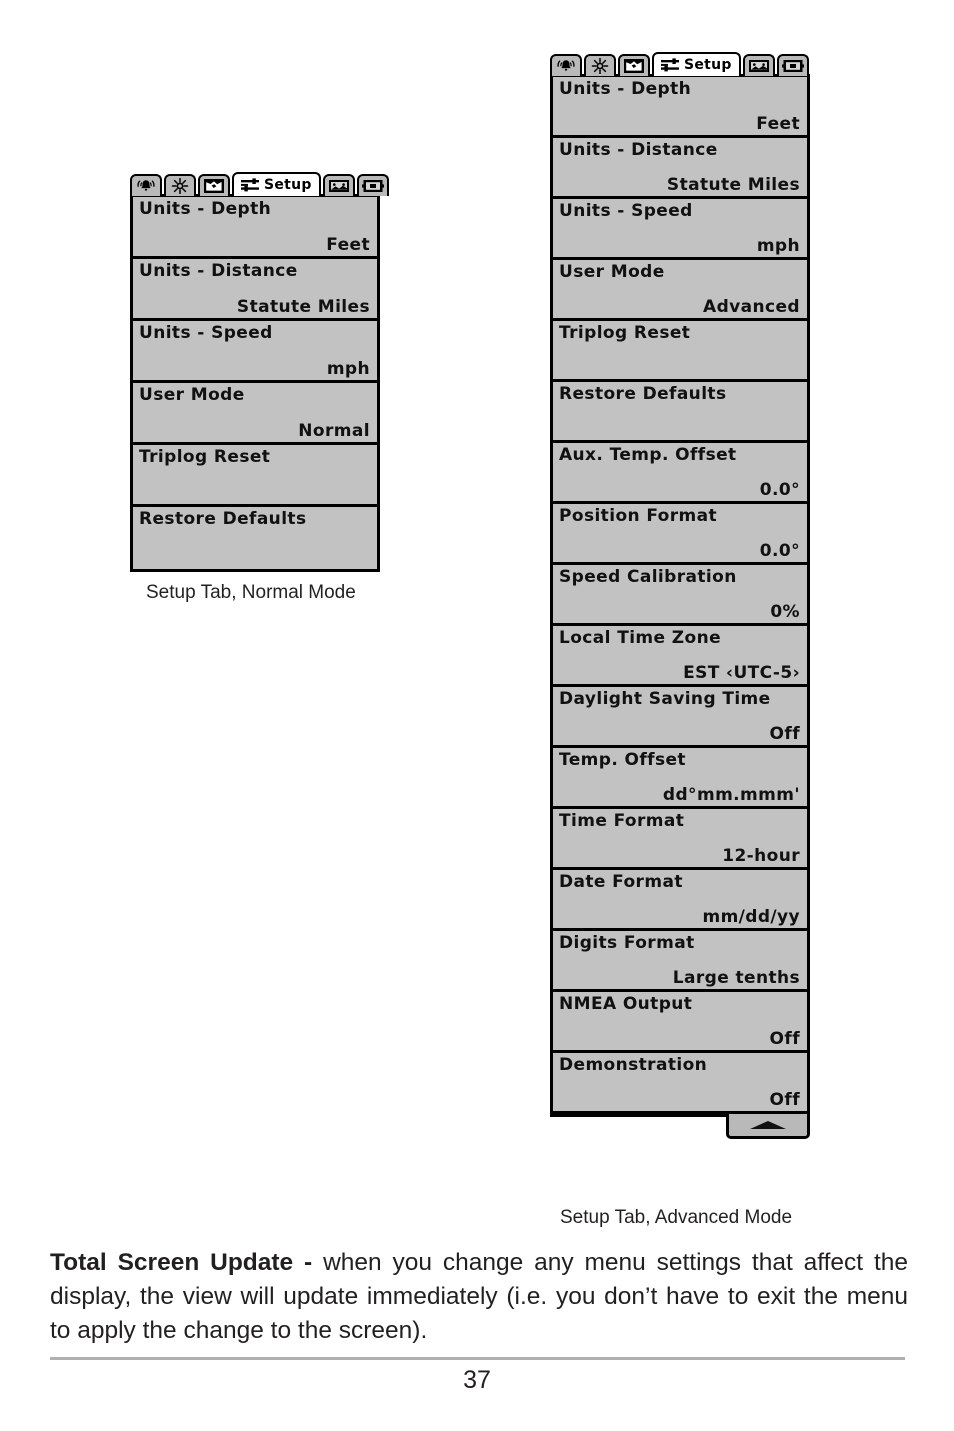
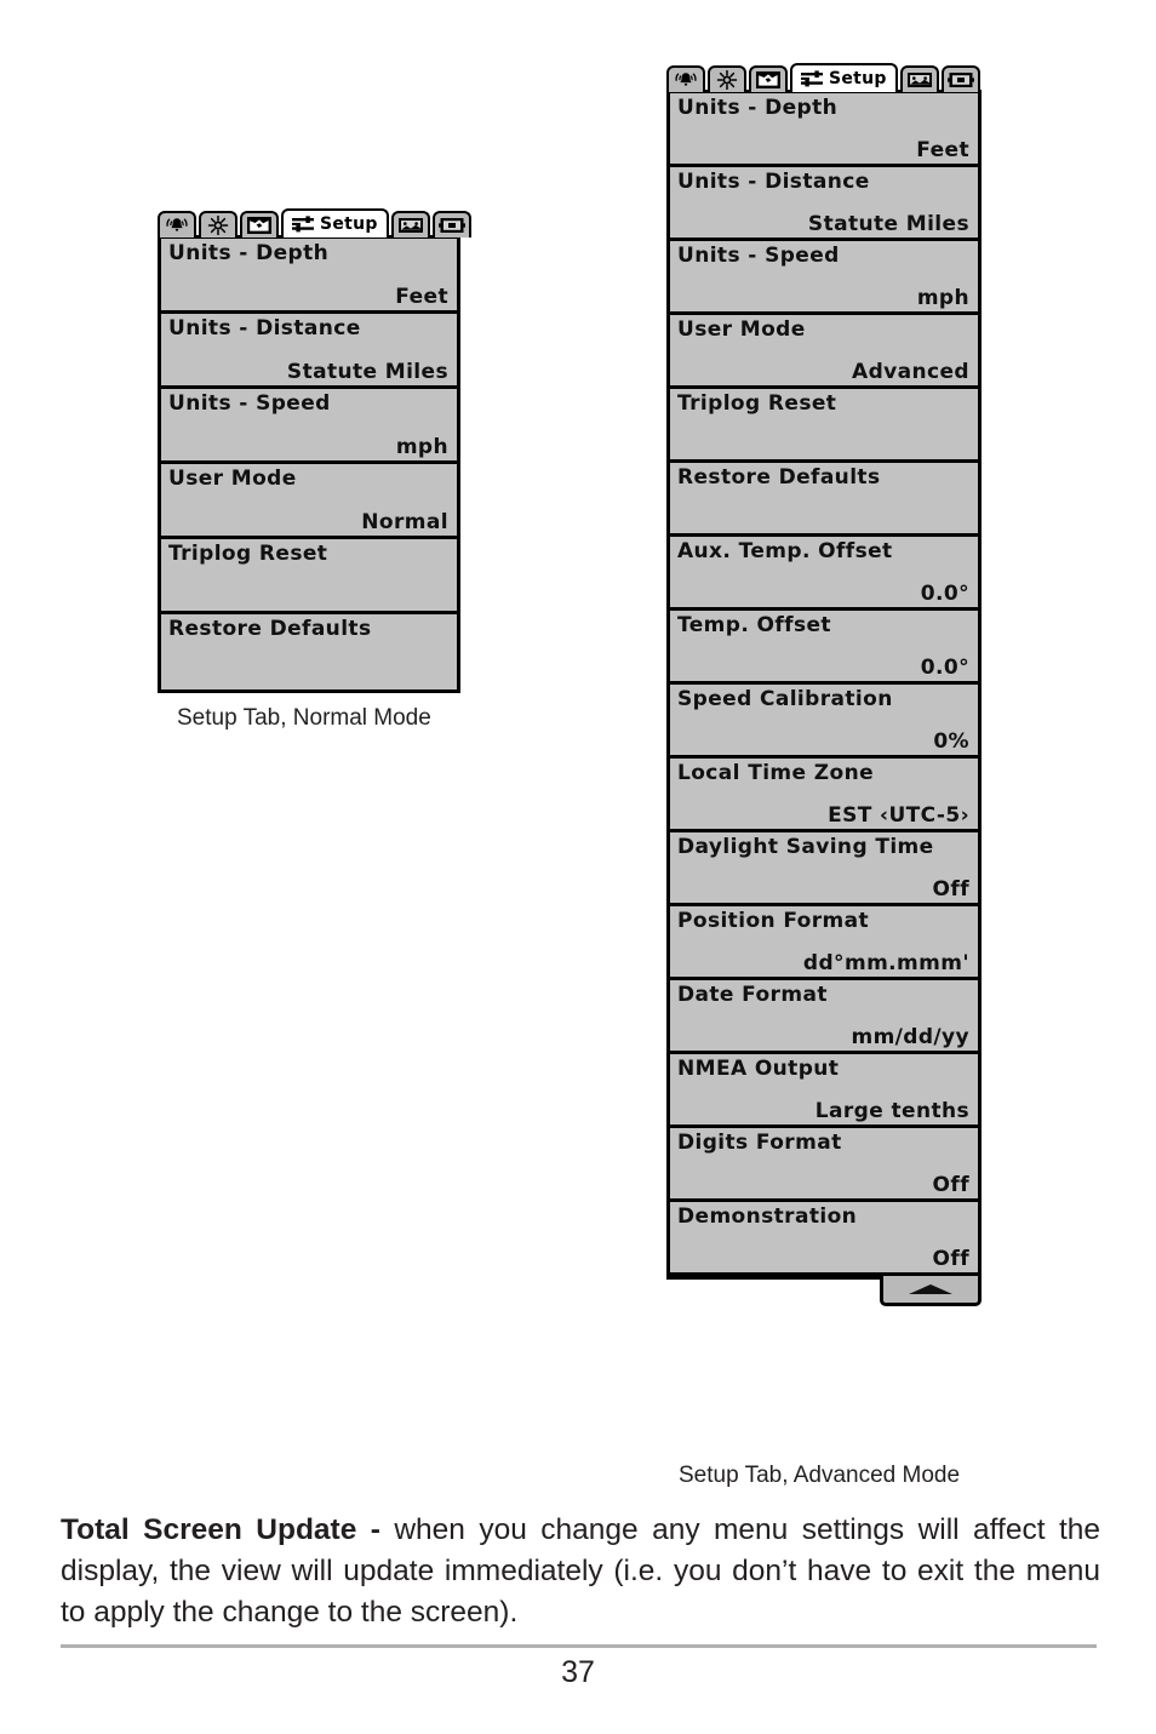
  Setup
  Units - Depth
  Feet
  Units - Distance
  Statute Miles
  Units - Speed
  mph
  User Mode
  Normal
  Triplog Reset
  Restore Defaults
  Setup Tab, Normal Mode
  Setup
  Units - Depth
  Feet
  Units - Distance
  Statute Miles
  Units - Speed
  mph
  User Mode
  Advanced
  Triplog Reset
  Restore Defaults
  Aux. Temp. Offset
  0.0°
- Position Format
+ Temp. Offset
  0.0°
  Speed Calibration
  0%
  Local Time Zone
  EST ‹UTC-5›
  Daylight Saving Time
  Off
- Temp. Offset
+ Position Format
  dd°mm.mmm'
- Time Format
- 12-hour
  Date Format
  mm/dd/yy
- Digits Format
+ NMEA Output
  Large tenths
- NMEA Output
+ Digits Format
  Off
  Demonstration
  Off
  Setup Tab, Advanced Mode
- Total Screen Update - when you change any menu settings that affect the display, the view will update immediately (i.e. you don’t have to exit the menu to apply the change to the screen).
+ Total Screen Update - when you change any menu settings will affect the display, the view will update immediately (i.e. you don’t have to exit the menu to apply the change to the screen).
  37
